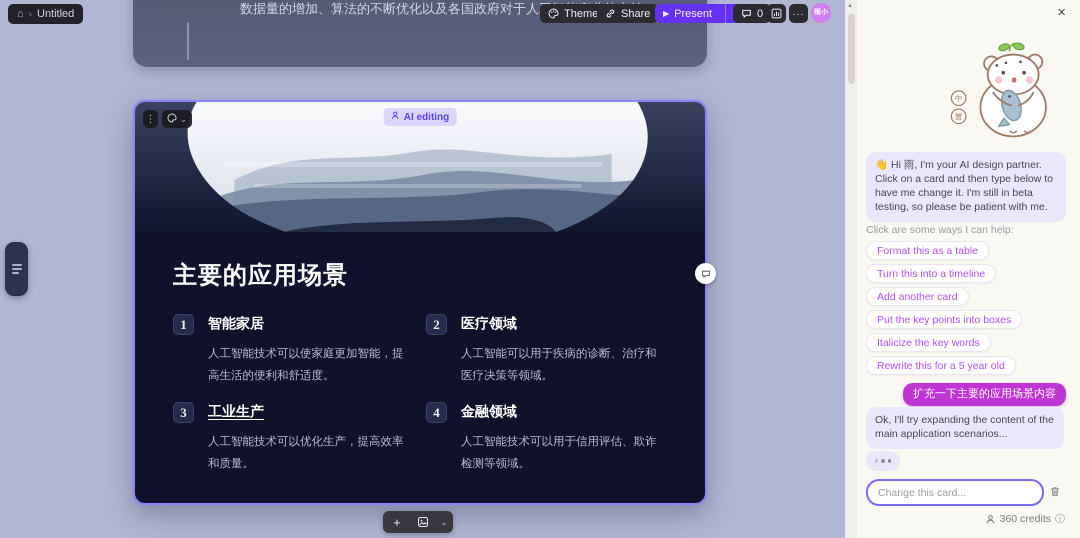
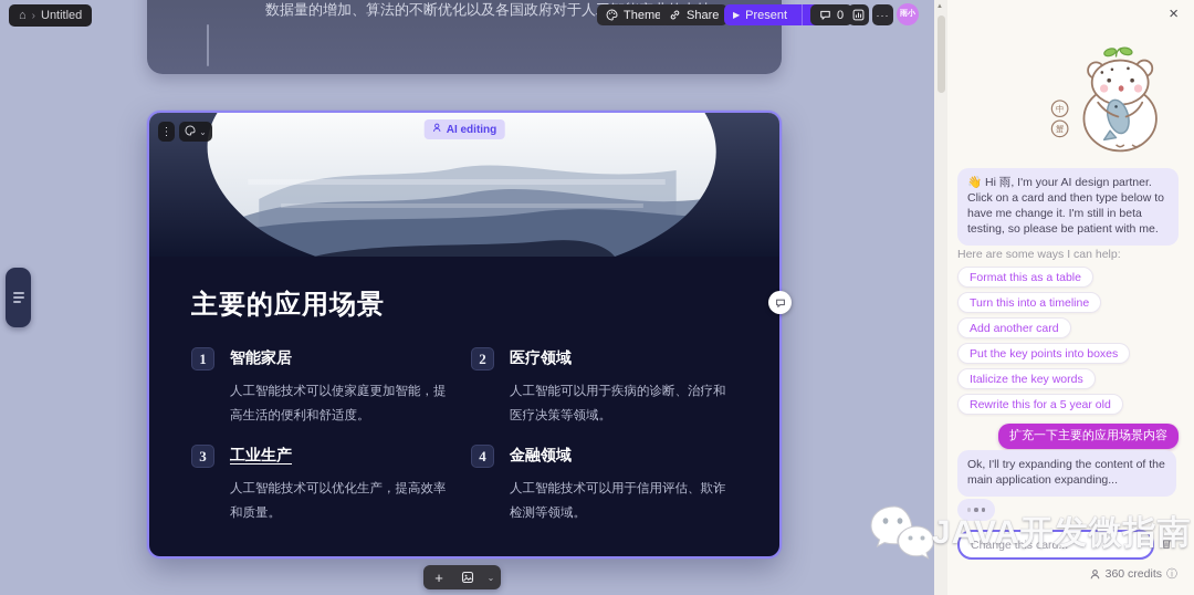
  数据量的增加、算法的不断优化以及各国政府对于人
  ⌂
  ›
  Untitled
  Theme
  Share
  ▶
  Present
  0
  ···
  ⋮
  ⌄
  AI editing
  主要的应用场景
  1
  智能家居
  人工智能技术可以使家庭更加智能，提高生活的便利和舒适度。
  2
  医疗领域
  人工智能可以用于疾病的诊断、治疗和医疗决策等领域。
  3
  工业生产
  人工智能技术可以优化生产，提高效率和质量。
  4
  金融领域
  人工智能技术可以用于信用评估、欺诈检测等领域。
  +
  ⌄
  ×
  中
  蟹
  👋 Hi 雨, I'm your AI design partner. Click on a card and then type below to have me change it. I'm still in beta testing, so please be patient with me.
- Click are some ways I can help:
+ Here are some ways I can help:
  Format this as a table
  Turn this into a timeline
  Add another card
  Put the key points into boxes
  Italicize the key words
  Rewrite this for a 5 year old
  扩充一下主要的应用场景内容
- Ok, I'll try expanding the content of the main application scenarios...
+ Ok, I'll try expanding the content of the main application expanding...
  Change this card...
  360 credits
  ⓘ
+ JAVA开发微指南
